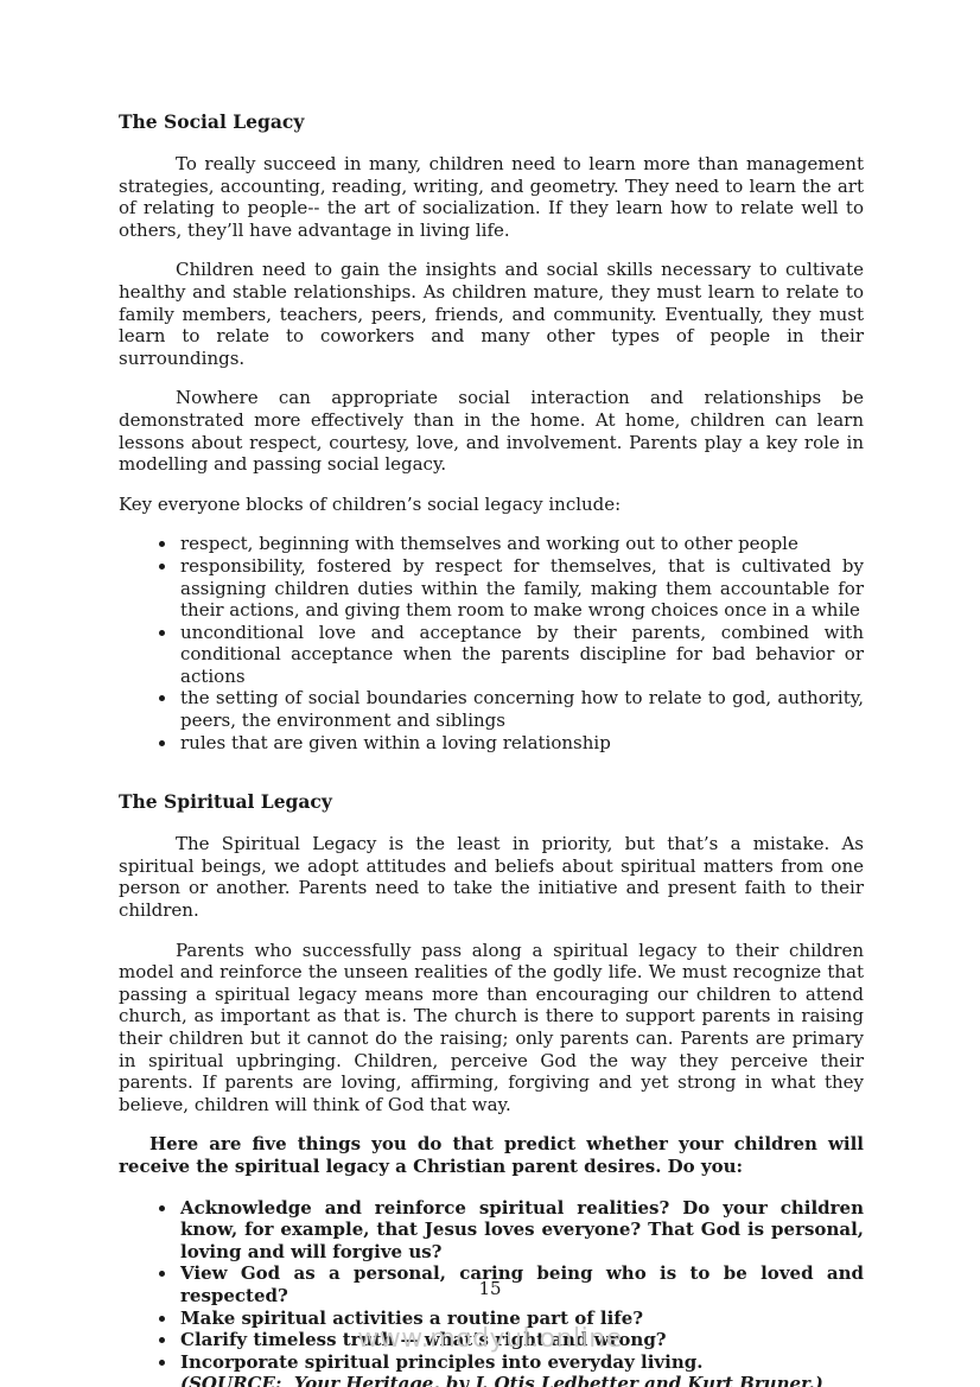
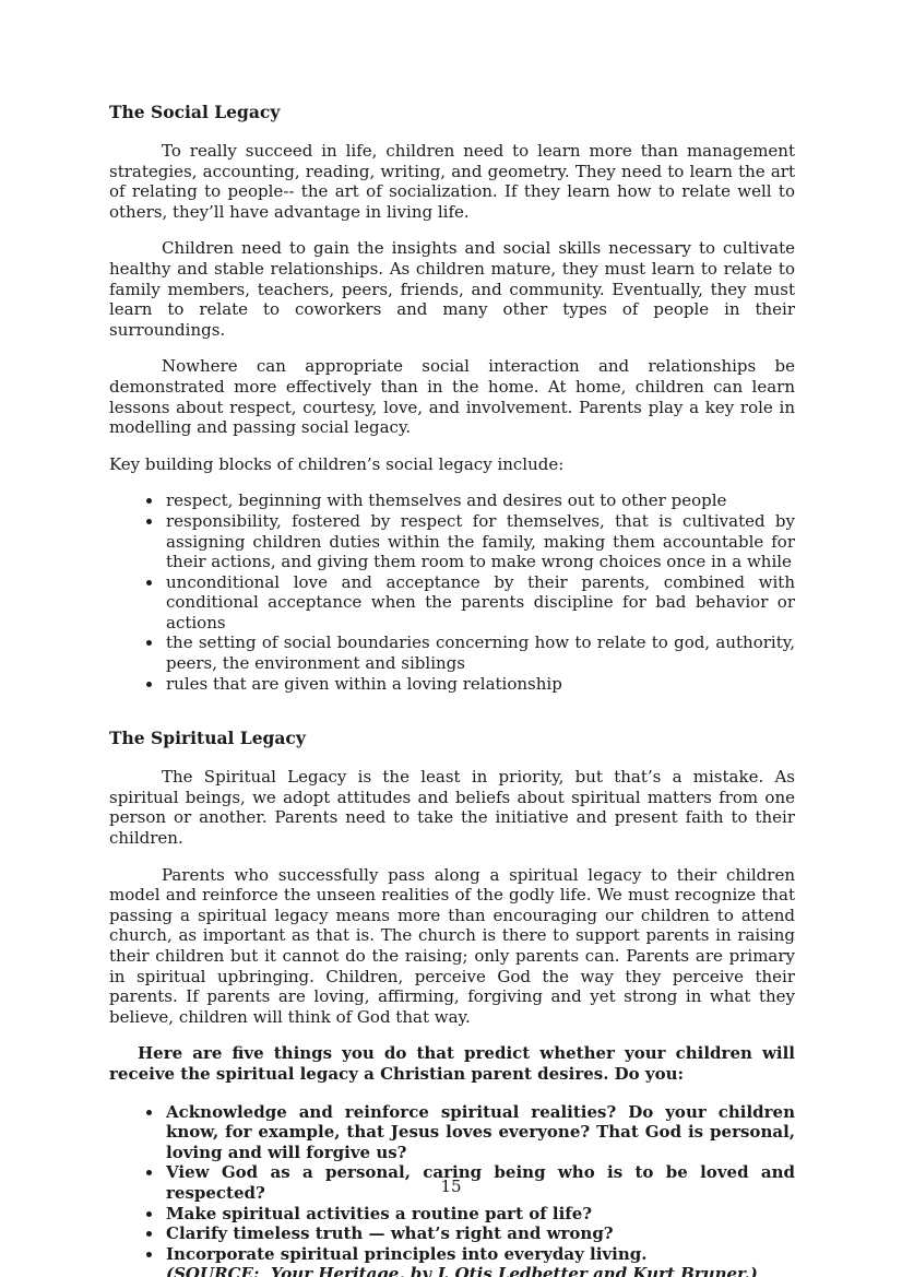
  The Social Legacy
- To really succeed in many, children need to learn more than management strategies, accounting, reading, writing, and geometry. They need to learn the art of relating to people-- the art of socialization. If they learn how to relate well to others, they’ll have advantage in living life.
+ To really succeed in life, children need to learn more than management strategies, accounting, reading, writing, and geometry. They need to learn the art of relating to people-- the art of socialization. If they learn how to relate well to others, they’ll have advantage in living life.
  Children need to gain the insights and social skills necessary to cultivate healthy and stable relationships. As children mature, they must learn to relate to family members, teachers, peers, friends, and community. Eventually, they must learn to relate to coworkers and many other types of people in their surroundings.
  Nowhere can appropriate social interaction and relationships be demonstrated more effectively than in the home. At home, children can learn lessons about respect, courtesy, love, and involvement. Parents play a key role in modelling and passing social legacy.
- Key everyone blocks of children’s social legacy include:
+ Key building blocks of children’s social legacy include:
- respect, beginning with themselves and working out to other people
+ respect, beginning with themselves and desires out to other people
  responsibility, fostered by respect for themselves, that is cultivated by assigning children duties within the family, making them accountable for their actions, and giving them room to make wrong choices once in a while
  unconditional love and acceptance by their parents, combined with conditional acceptance when the parents discipline for bad behavior or actions
  the setting of social boundaries concerning how to relate to god, authority, peers, the environment and siblings
  rules that are given within a loving relationship
  The Spiritual Legacy
  The Spiritual Legacy is the least in priority, but that’s a mistake. As spiritual beings, we adopt attitudes and beliefs about spiritual matters from one person or another. Parents need to take the initiative and present faith to their children.
  Parents who successfully pass along a spiritual legacy to their children model and reinforce the unseen realities of the godly life. We must recognize that passing a spiritual legacy means more than encouraging our children to attend church, as important as that is. The church is there to support parents in raising their children but it cannot do the raising; only parents can. Parents are primary in spiritual upbringing. Children, perceive God the way they perceive their parents. If parents are loving, affirming, forgiving and yet strong in what they believe, children will think of God that way.
  Here are five things you do that predict whether your children will receive the spiritual legacy a Christian parent desires. Do you:
  Acknowledge and reinforce spiritual realities? Do your children know, for example, that Jesus loves everyone? That God is personal, loving and will forgive us?
  View God as a personal, caring being who is to be loved and respected?
  Make spiritual activities a routine part of life?
  Clarify timeless truth — what’s right and wrong?
  Incorporate spiritual principles into everyday living.
  (SOURCE: Your Heritage, by J. Otis Ledbetter and Kurt Bruner.)
  15
- www.modyul.online
